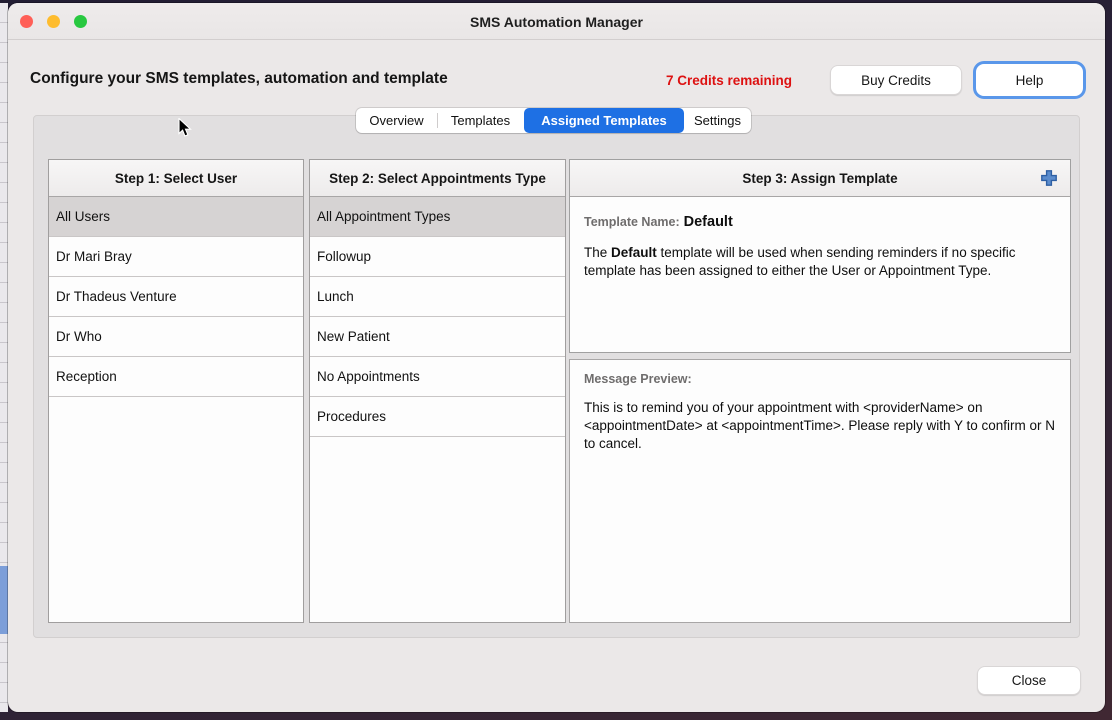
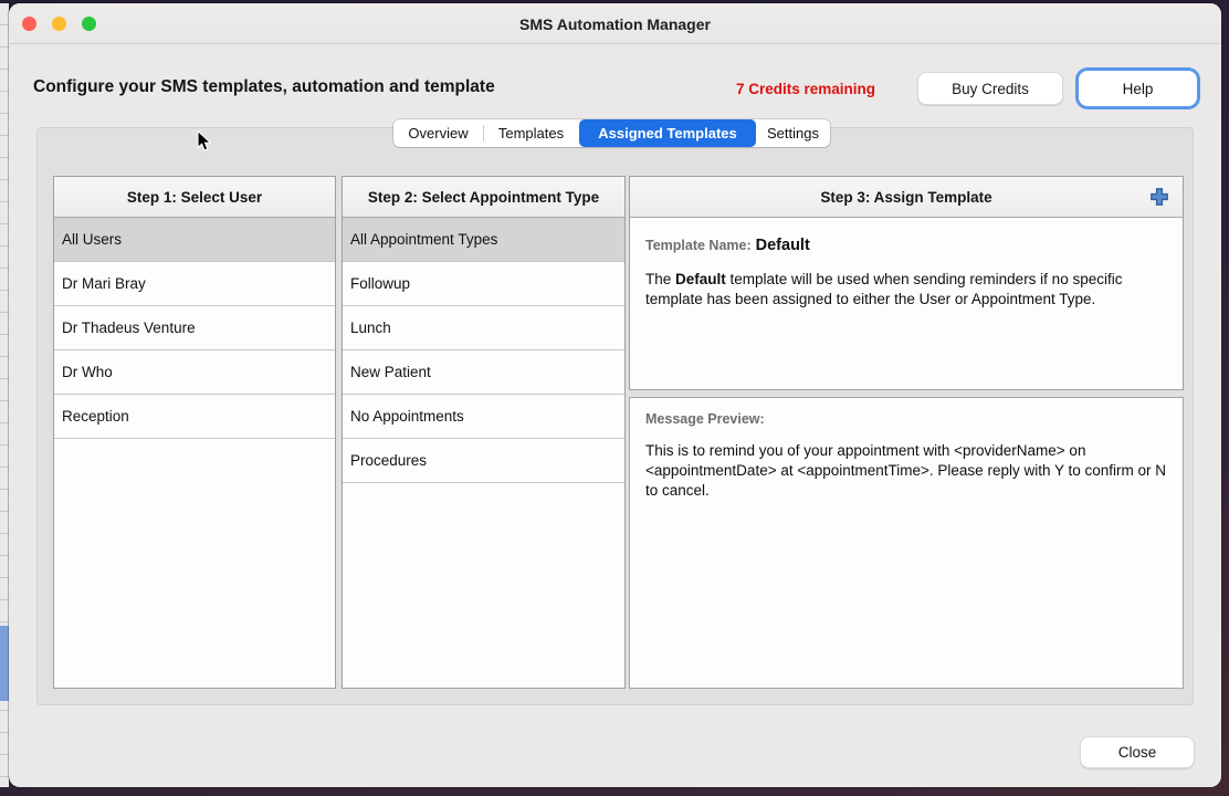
  SMS Automation Manager
  Configure your SMS templates, automation and template
  7 Credits remaining
  Buy Credits
  Help
  Overview
  Templates
  Assigned Templates
  Settings
  Step 1: Select User
  All Users
  Dr Mari Bray
  Dr Thadeus Venture
  Dr Who
  Reception
- Step 2: Select Appointments Type
+ Step 2: Select Appointment Type
  All Appointment Types
  Followup
  Lunch
  New Patient
  No Appointments
  Procedures
  Step 3: Assign Template
  Template Name: Default
  The Default template will be used when sending reminders if no specific template has been assigned to either the User or Appointment Type.
  Message Preview:
  This is to remind you of your appointment with <providerName> on <appointmentDate> at <appointmentTime>. Please reply with Y to confirm or N to cancel.
  Close
